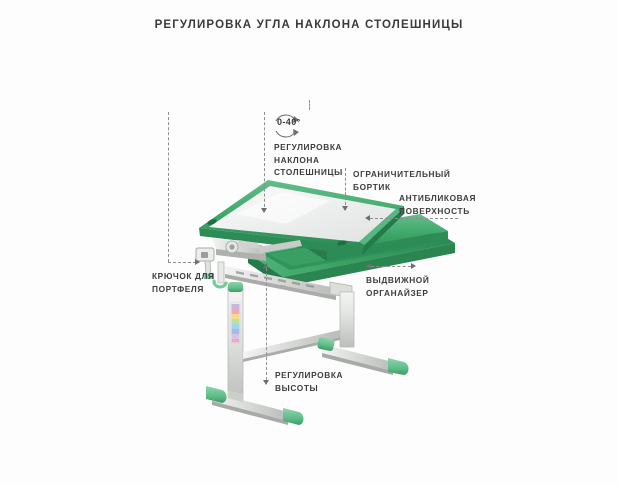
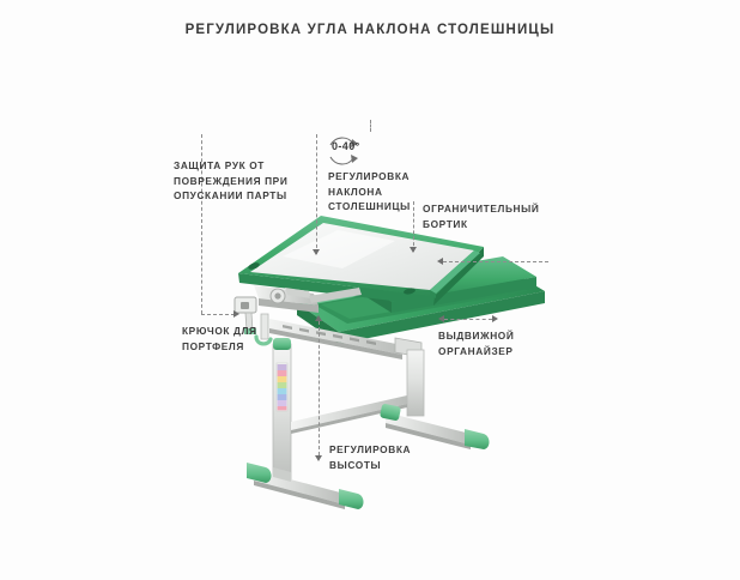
  РЕГУЛИРОВКА УГЛА НАКЛОНА СТОЛЕШНИЦЫ
+ ЗАЩИТА РУК ОТ
+ ПОВРЕЖДЕНИЯ ПРИ
+ ОПУСКАНИИ ПАРТЫ
  0-40°
  РЕГУЛИРОВКА
  НАКЛОНА
  СТОЛЕШНИЦЫ
  ОГРАНИЧИТЕЛЬНЫЙ
  БОРТИК
- АНТИБЛИКОВАЯ
- ПОВЕРХНОСТЬ
  КРЮЧОК ДЛЯ
  ПОРТФЕЛЯ
  ВЫДВИЖНОЙ
  ОРГАНАЙЗЕР
  РЕГУЛИРОВКА
  ВЫСОТЫ
